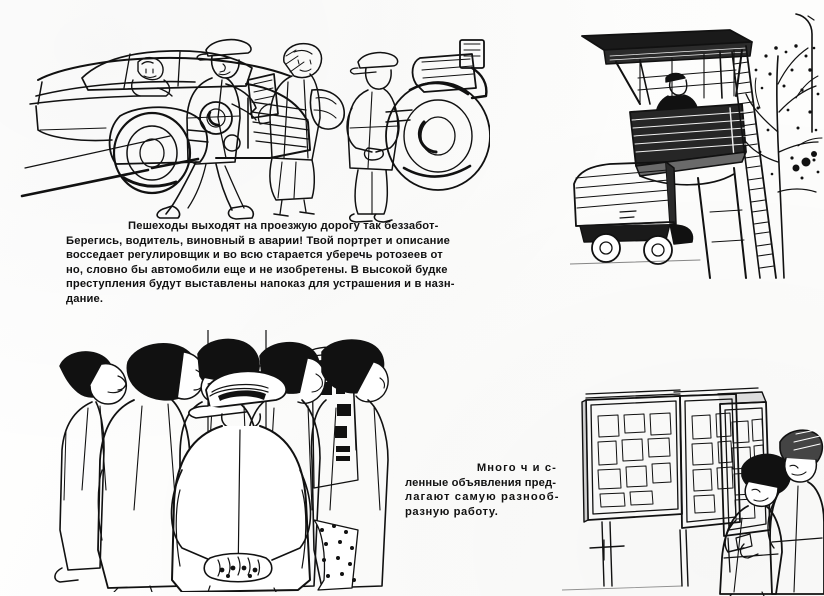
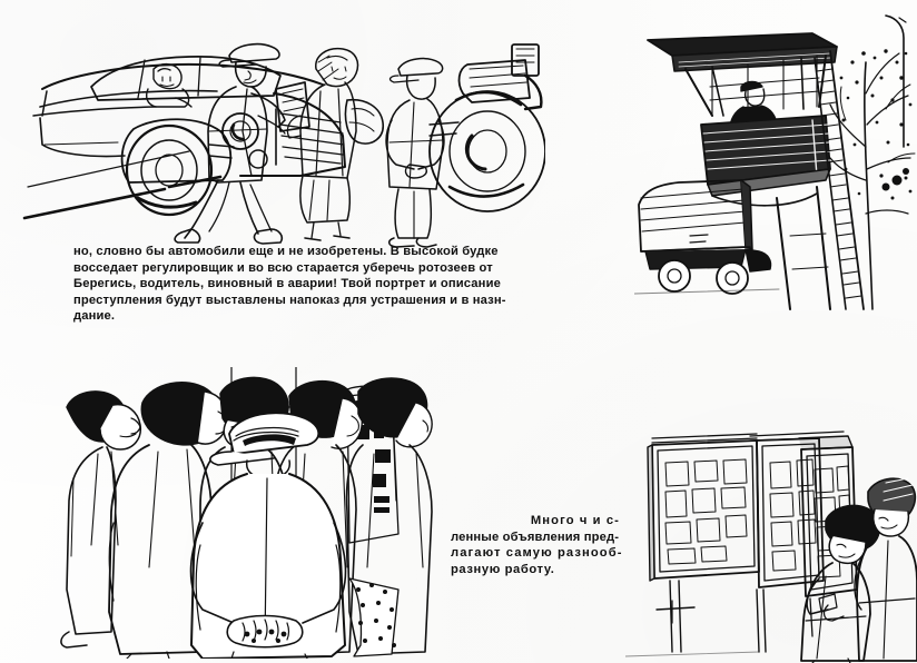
- Пешеходы выходят на проезжую дорогу так беззабот-
- Берегись, водитель, виновный в аварии! Твой портрет и описание
+ но, словно бы автомобили еще и не изобретены. В высокой будке
  восседает регулировщик и во всю старается уберечь ротозеев от
- но, словно бы автомобили еще и не изобретены. В высокой будке
+ Берегись, водитель, виновный в аварии! Твой портрет и описание
  преступления будут выставлены напоказ для устрашения и в назн-
  дание.
  Много ч и с-
  ленные объявления пред-
  лагают самую разнооб-
  разную работу.
